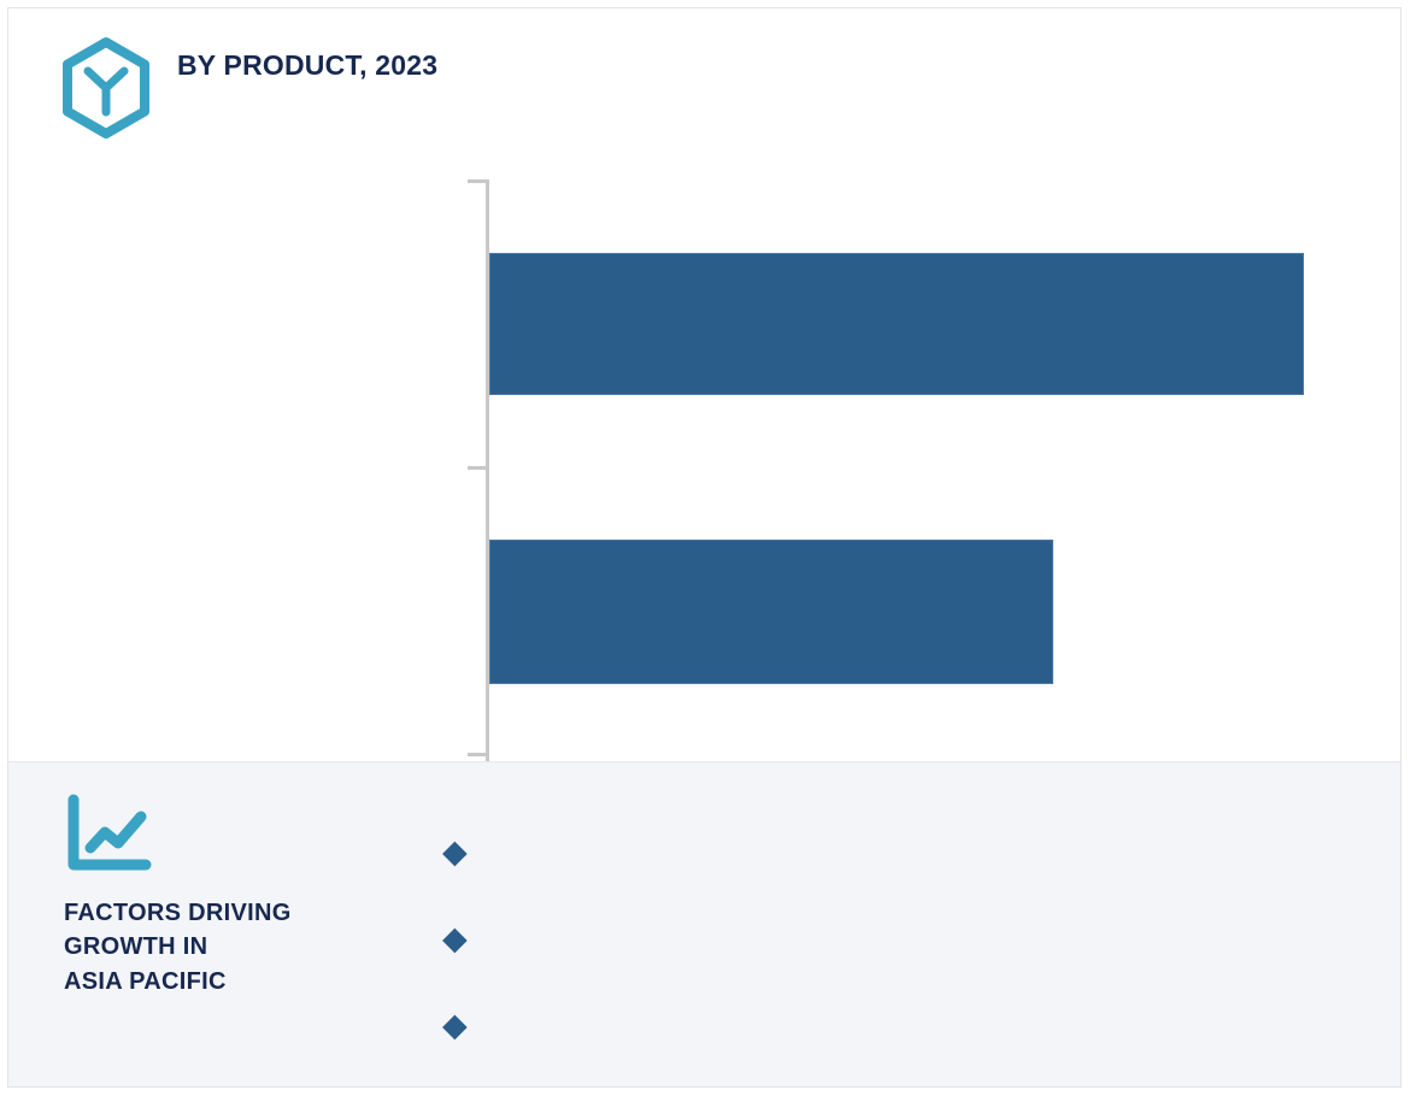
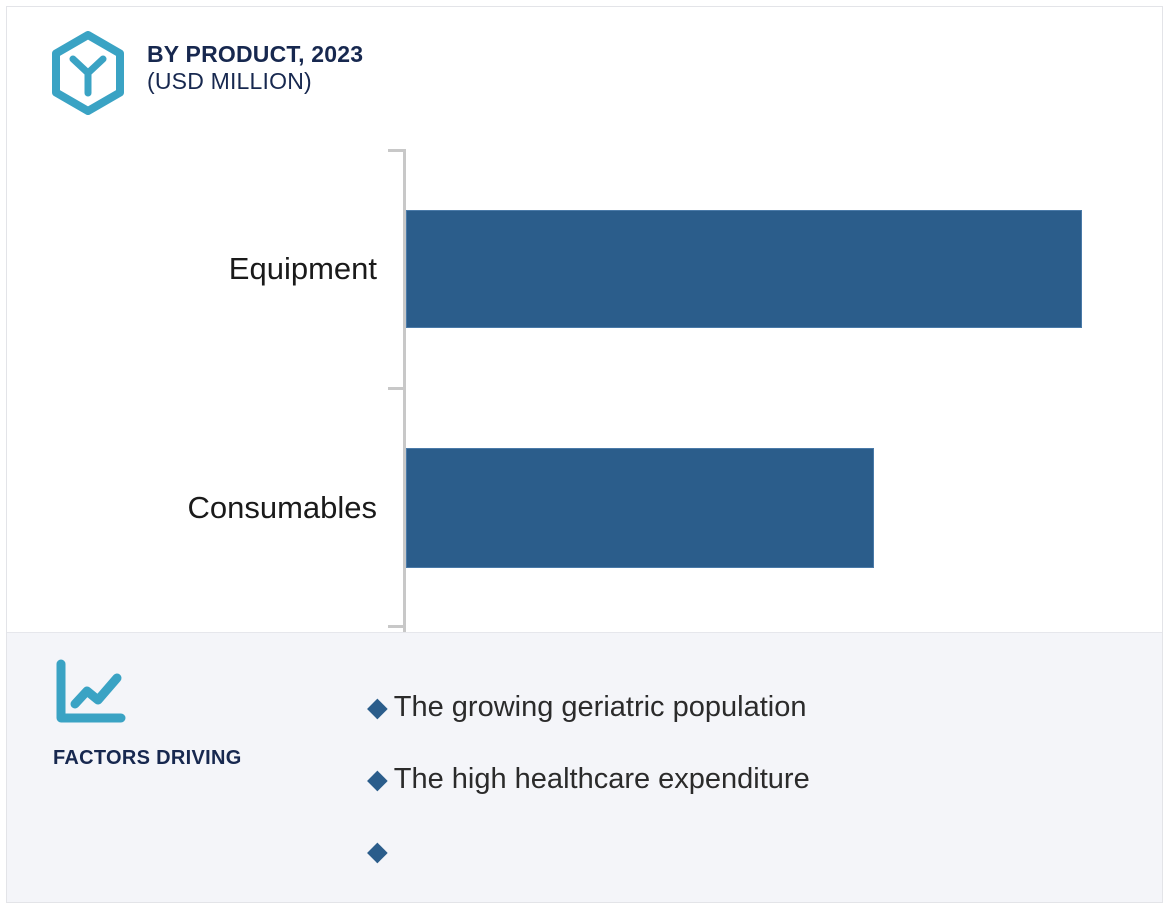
  BY PRODUCT, 2023
+ (USD MILLION)
+ Equipment
+ Consumables
  FACTORS DRIVING
- GROWTH IN
- ASIA PACIFIC
  ◆
+ The growing geriatric population
  ◆
+ The high healthcare expenditure
  ◆
